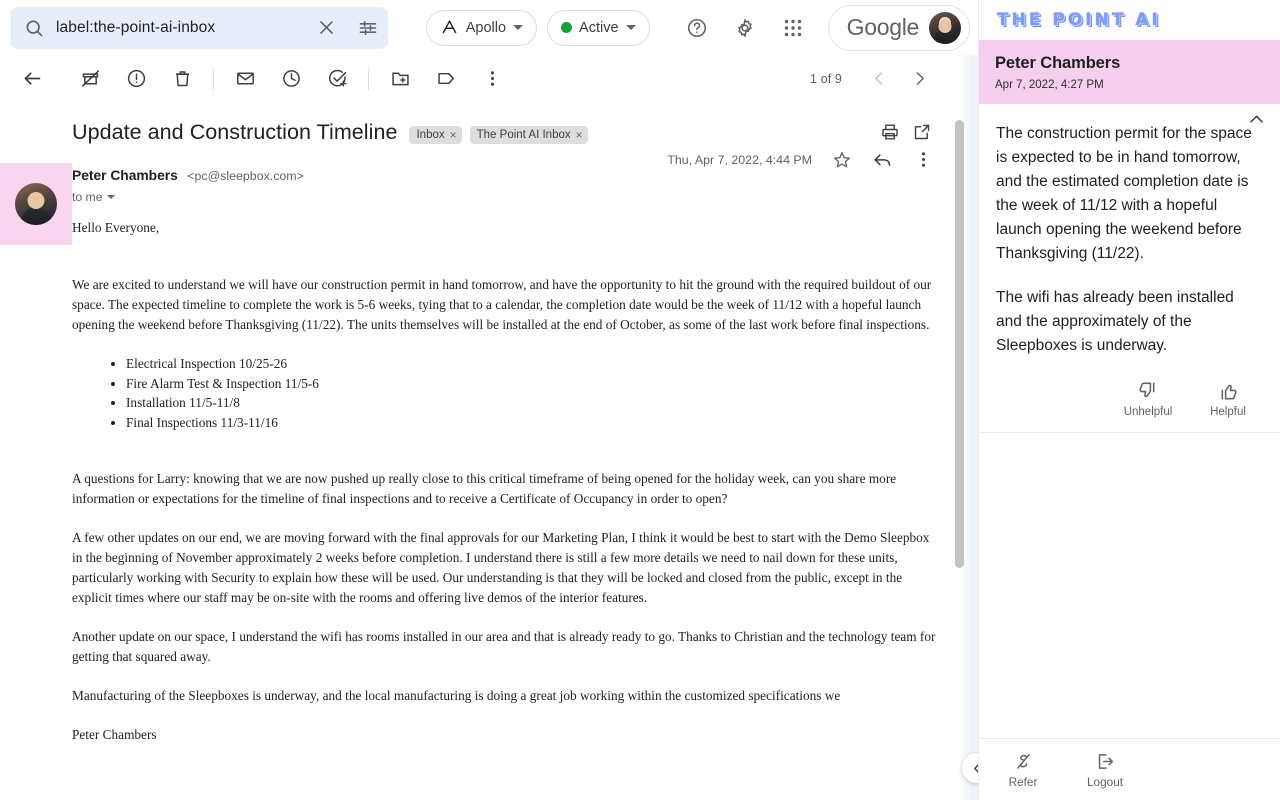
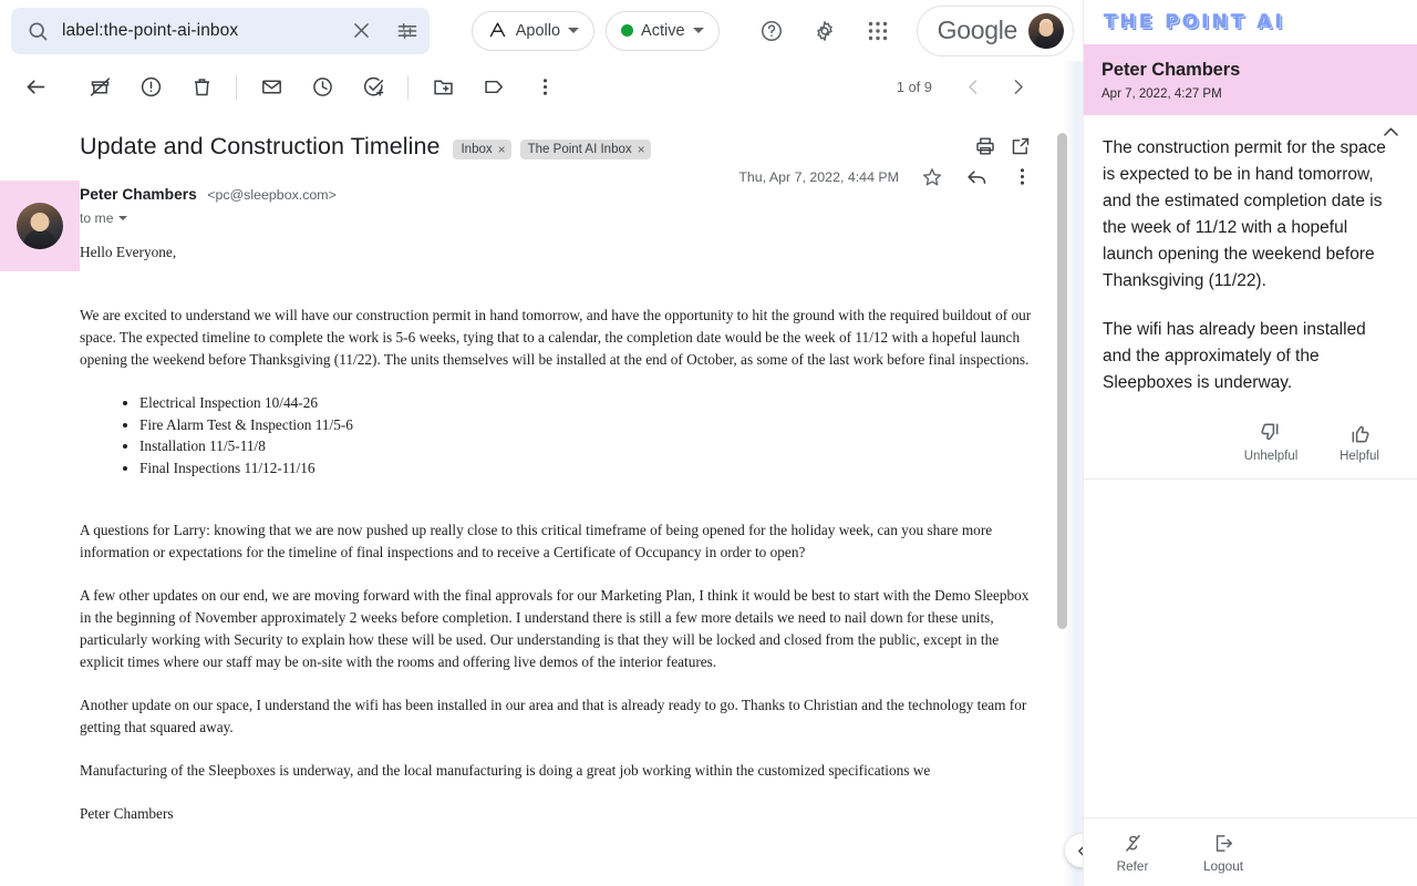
  label:the-point-ai-inbox
  Apollo
  Active
  Google
  1 of 9
  Update and Construction Timeline
  Inbox
  ×
  The Point AI Inbox
  ×
  Peter Chambers <pc@sleepbox.com>
  to me
  Thu, Apr 7, 2022, 4:44 PM
  Hello Everyone,
  We are excited to understand we will have our construction permit in hand tomorrow, and have the opportunity to hit the ground with the required buildout of our space. The expected timeline to complete the work is 5-6 weeks, tying that to a calendar, the completion date would be the week of 11/12 with a hopeful launch opening the weekend before Thanksgiving (11/22). The units themselves will be installed at the end of October, as some of the last work before final inspections.
- Electrical Inspection 10/25-26
+ Electrical Inspection 10/44-26
  Fire Alarm Test & Inspection 11/5-6
  Installation 11/5-11/8
- Final Inspections 11/3-11/16
+ Final Inspections 11/12-11/16
  A questions for Larry: knowing that we are now pushed up really close to this critical timeframe of being opened for the holiday week, can you share more information or expectations for the timeline of final inspections and to receive a Certificate of Occupancy in order to open?
  A few other updates on our end, we are moving forward with the final approvals for our Marketing Plan, I think it would be best to start with the Demo Sleepbox in the beginning of November approximately 2 weeks before completion. I understand there is still a few more details we need to nail down for these units, particularly working with Security to explain how these will be used. Our understanding is that they will be locked and closed from the public, except in the explicit times where our staff may be on-site with the rooms and offering live demos of the interior features.
- Another update on our space, I understand the wifi has rooms installed in our area and that is already ready to go. Thanks to Christian and the technology team for getting that squared away.
+ Another update on our space, I understand the wifi has been installed in our area and that is already ready to go. Thanks to Christian and the technology team for getting that squared away.
  Manufacturing of the Sleepboxes is underway, and the local manufacturing is doing a great job working within the customized specifications we
  Peter Chambers
  THE POINT AI
  Peter Chambers
  Apr 7, 2022, 4:27 PM
  The construction permit for the space is expected to be in hand tomorrow, and the estimated completion date is the week of 11/12 with a hopeful launch opening the weekend before Thanksgiving (11/22).
  The wifi has already been installed and the approximately of the Sleepboxes is underway.
  Unhelpful
  Helpful
  Refer
  Logout
